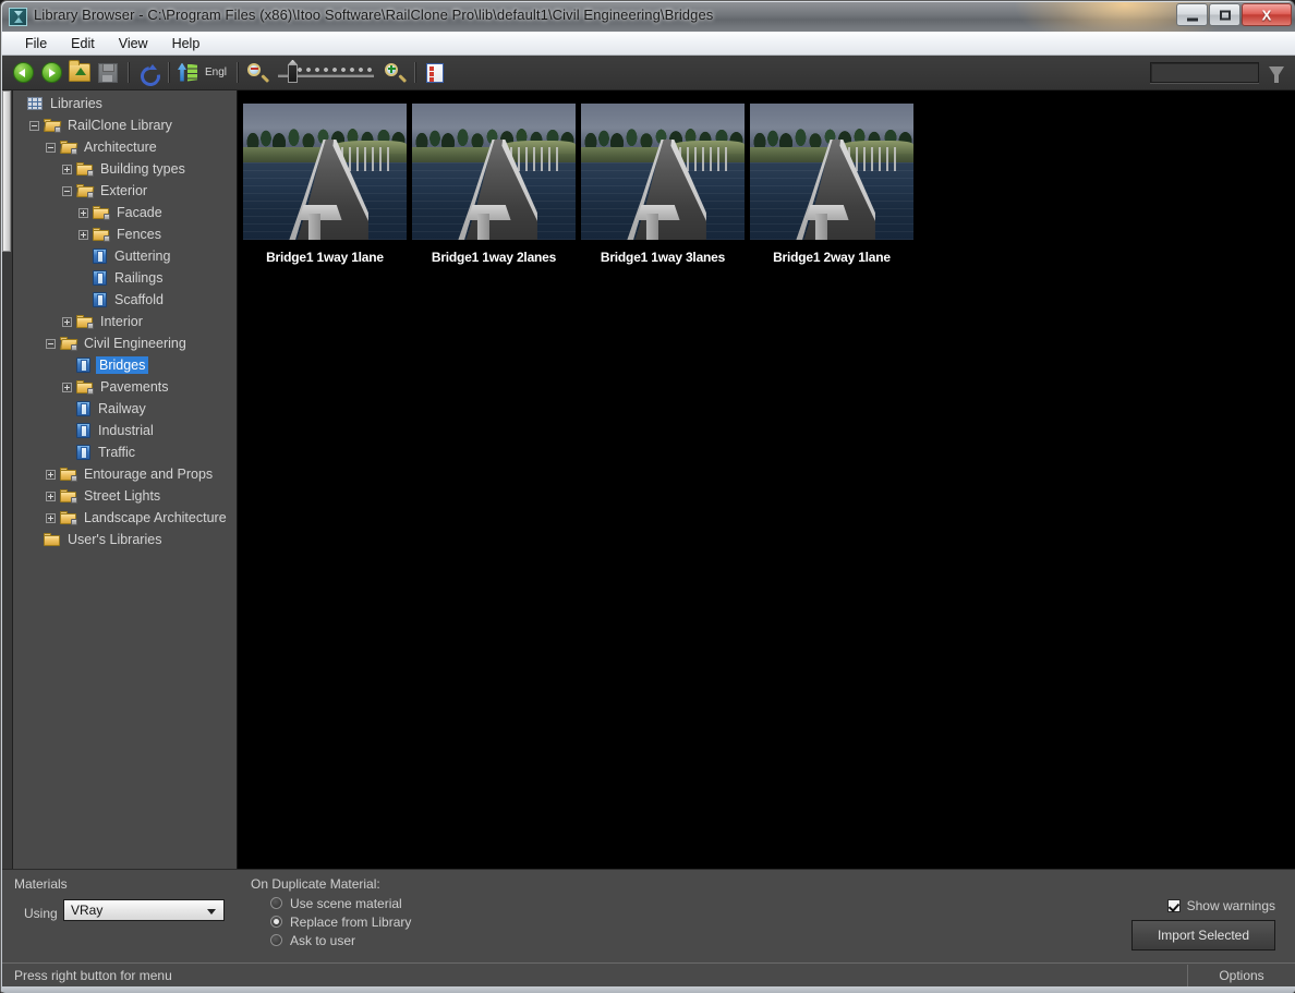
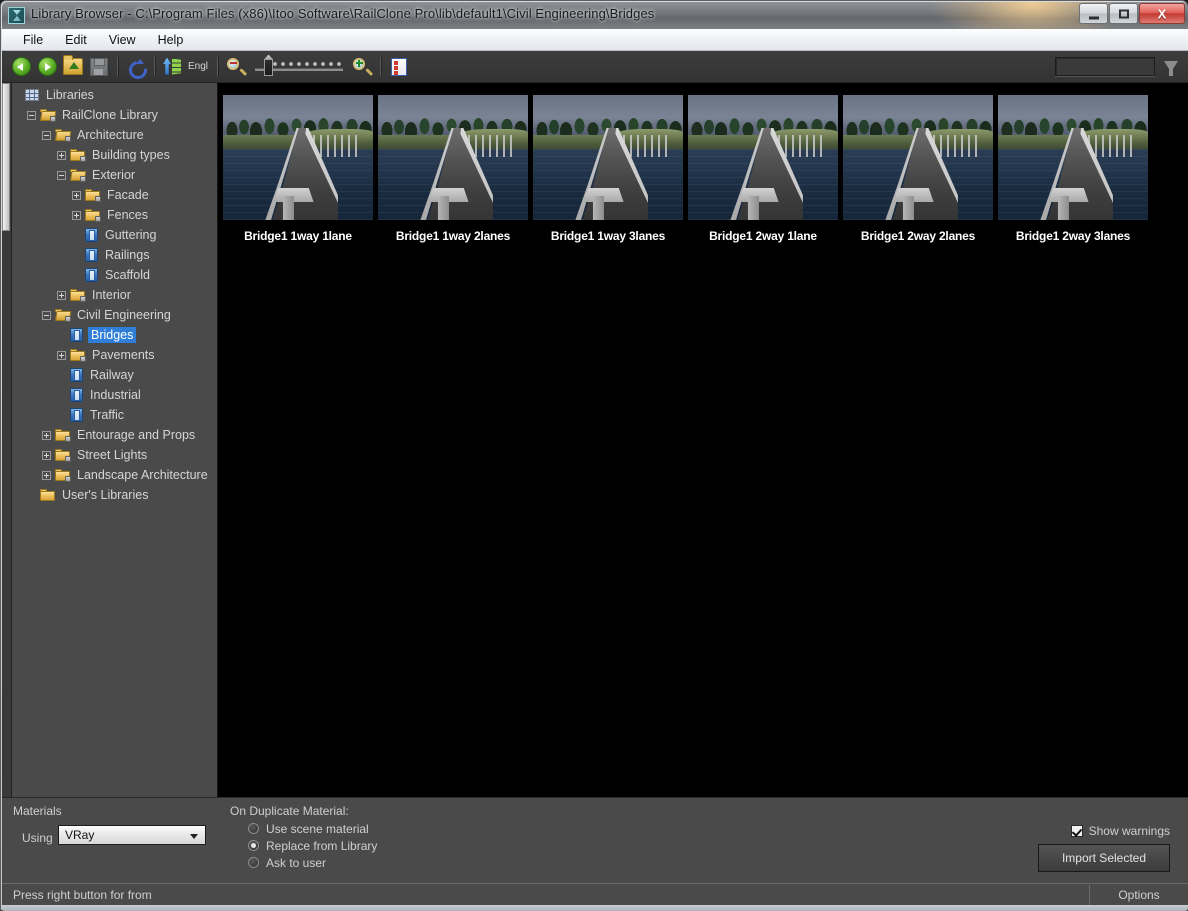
  Library Browser - C:\Program Files (x86)\Itoo Software\RailClone Pro\lib\default1\Civil Engineering\Bridges
  X
  File
  Edit
  View
  Help
  Engl
  Libraries
  RailClone Library
  Architecture
  Building types
  Exterior
  Facade
  Fences
  Guttering
  Railings
  Scaffold
  Interior
  Civil Engineering
  Bridges
  Pavements
  Railway
  Industrial
  Traffic
  Entourage and Props
  Street Lights
  Landscape Architecture
  User's Libraries
  Bridge1 1way 1lane
  Bridge1 1way 2lanes
  Bridge1 1way 3lanes
  Bridge1 2way 1lane
+ Bridge1 2way 2lanes
+ Bridge1 2way 3lanes
  Materials
  Using
  VRay
  On Duplicate Material:
  Use scene material
  Replace from Library
  Ask to user
  Show warnings
  Import Selected
- Press right button for menu
+ Press right button for from
  Options
